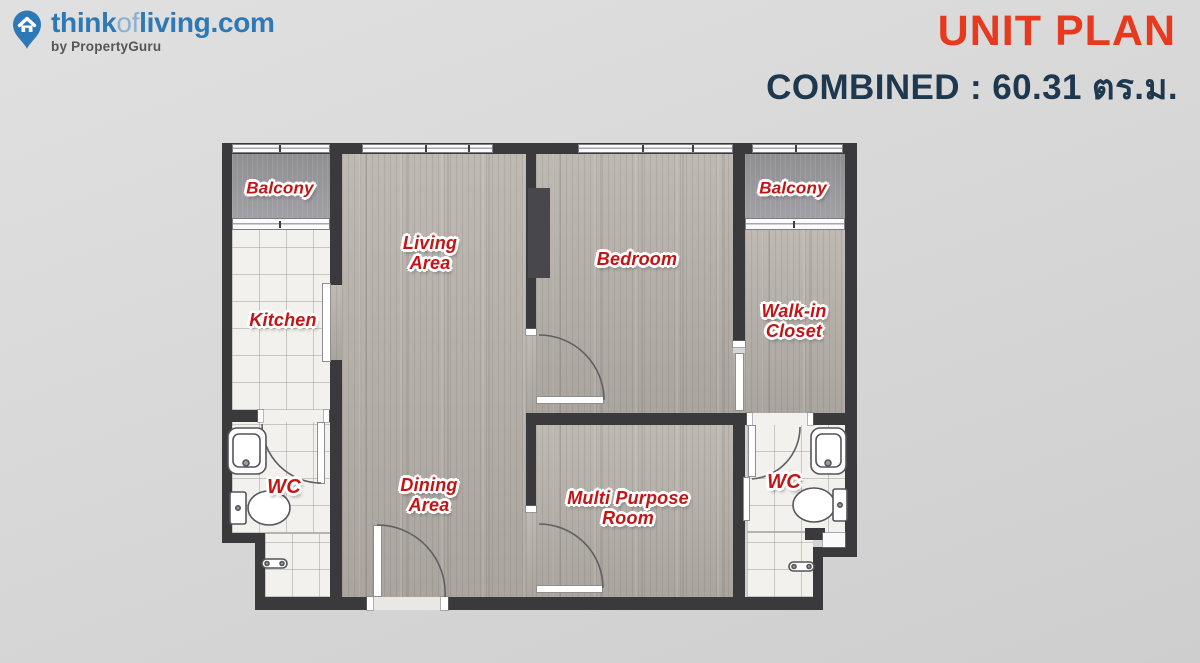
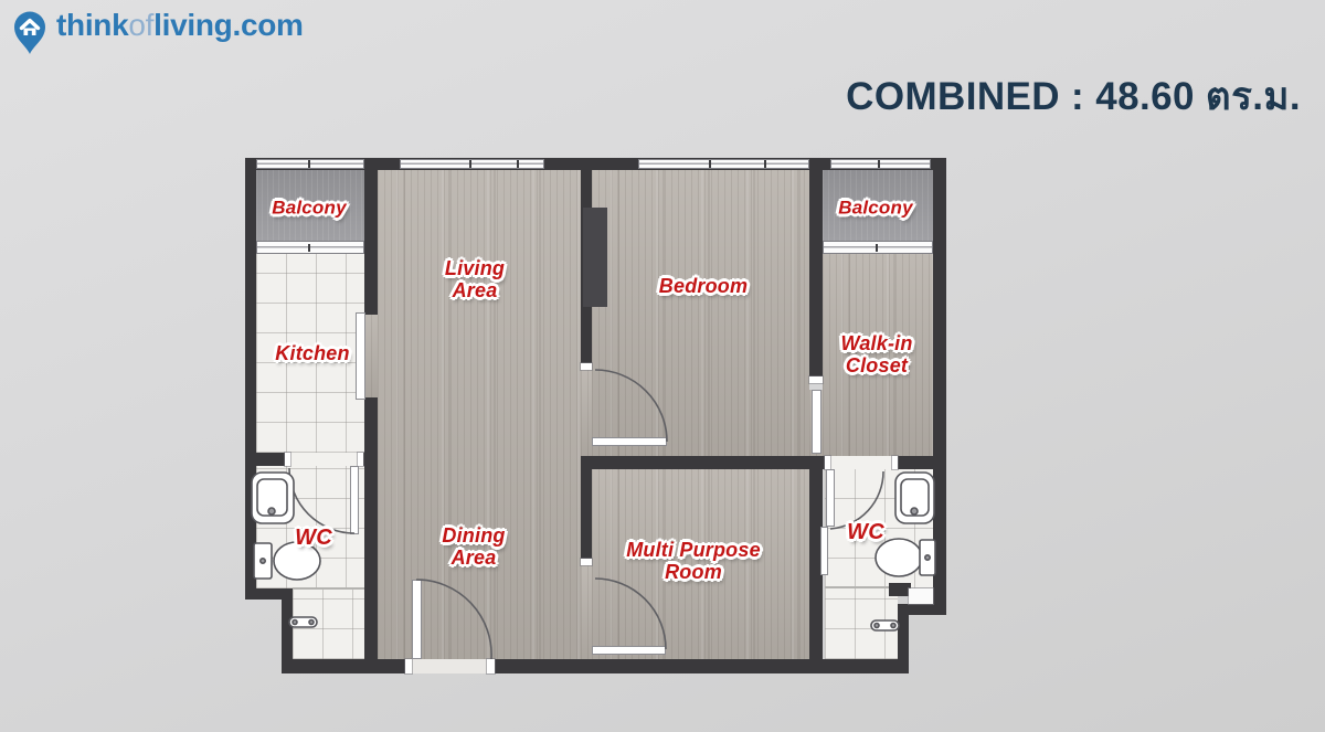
  thinkofliving.com
- by PropertyGuru
- UNIT PLAN
- COMBINED : 60.31 ตร.ม.
+ COMBINED : 48.60 ตร.ม.
  Balcony
  Kitchen
  WC
  Living
  Area
  Dining
  Area
  Bedroom
  Multi Purpose
  Room
  Balcony
  Walk-in
  Closet
  WC
